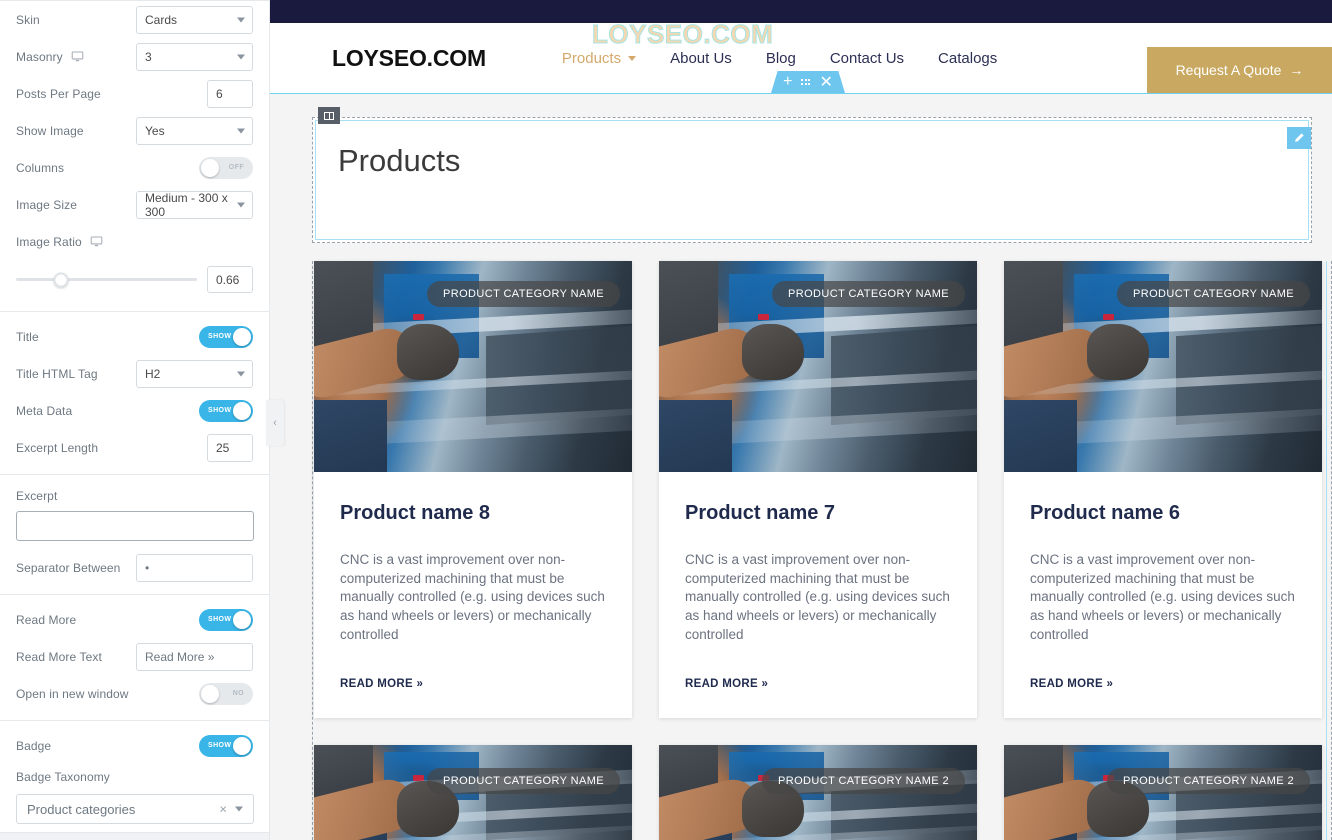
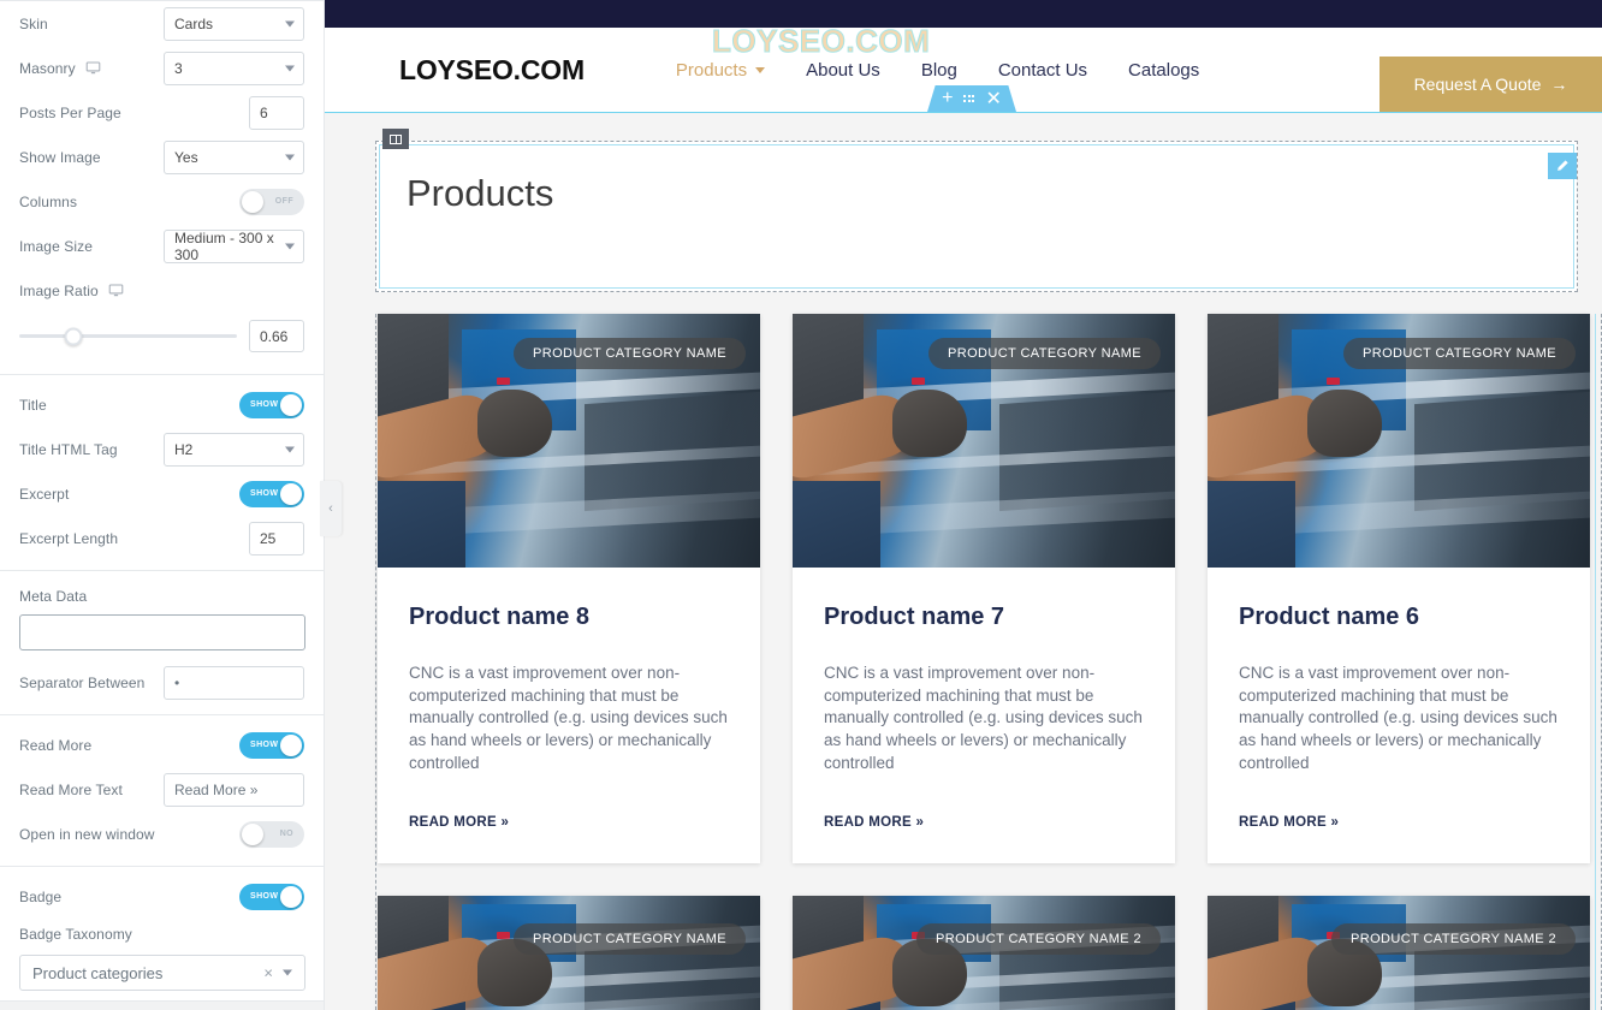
  Skin
  Cards
  Masonry
  3
  Posts Per Page
  6
  Show Image
  Yes
  Columns
  Image Size
  Medium - 300 x 300
  Image Ratio
  0.66
  Title
  Title HTML Tag
  H2
- Meta Data
+ Excerpt
  Excerpt Length
  25
- Excerpt
+ Meta Data
  Separator Between
  •
  Read More
  Read More Text
  Read More »
  Open in new window
  Badge
  Badge Taxonomy
  Product categories
  ×
  ‹
  LOYSEO.COM
  Products
  About Us
  Blog
  Contact Us
  Catalogs
  Request A Quote
  →
  LOYSEO.COM
  +
  ✕
  Products
  PRODUCT CATEGORY NAME
  Product name 8
  CNC is a vast improvement over non-computerized machining that must be manually controlled (e.g. using devices such as hand wheels or levers) or mechanically controlled
  READ MORE »
  PRODUCT CATEGORY NAME
  Product name 7
  CNC is a vast improvement over non-computerized machining that must be manually controlled (e.g. using devices such as hand wheels or levers) or mechanically controlled
  READ MORE »
  PRODUCT CATEGORY NAME
  Product name 6
  CNC is a vast improvement over non-computerized machining that must be manually controlled (e.g. using devices such as hand wheels or levers) or mechanically controlled
  READ MORE »
  PRODUCT CATEGORY NAME
  PRODUCT CATEGORY NAME 2
  PRODUCT CATEGORY NAME 2
